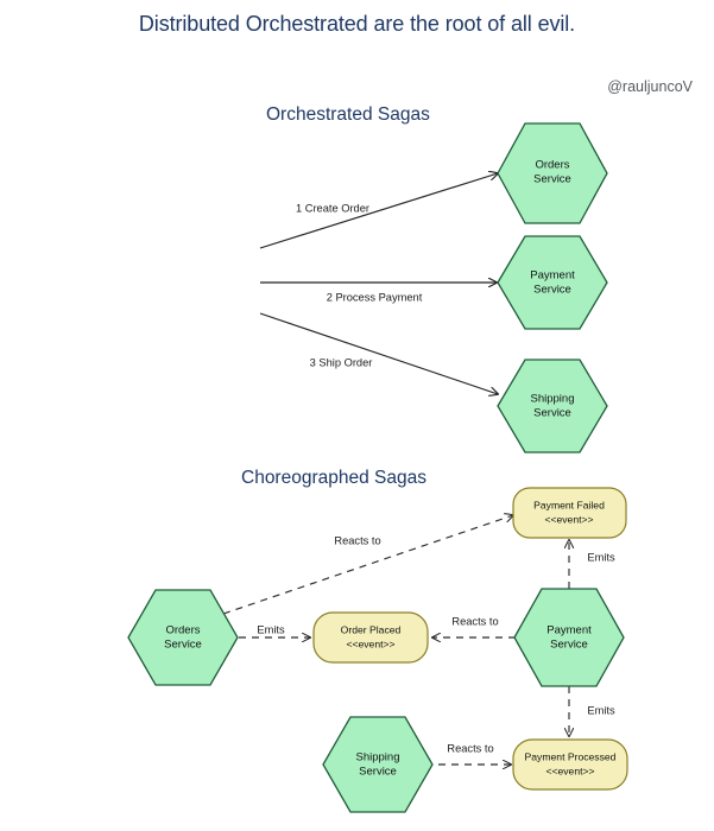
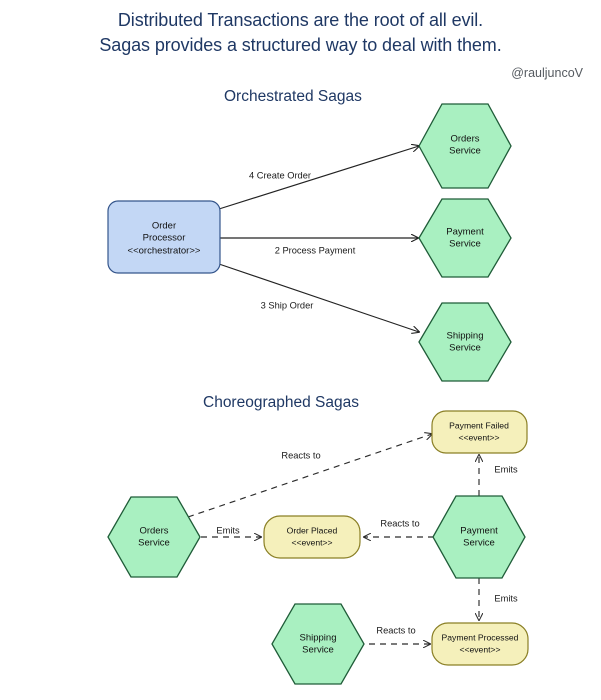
- Distributed Orchestrated are the root of all evil.
+ Distributed Transactions are the root of all evil.
+ Sagas provides a structured way to deal with them.
  @rauljuncoV
  Orchestrated Sagas
  Choreographed Sagas
+ Order
+ Processor
+ <<orchestrator>>
  Orders
  Service
  Payment
  Service
  Shipping
  Service
- 1 Create Order
+ 4 Create Order
  2 Process Payment
  3 Ship Order
  Payment Failed
  <<event>>
  Order Placed
  <<event>>
  Payment Processed
  <<event>>
  Orders
  Service
  Payment
  Service
  Shipping
  Service
  Reacts to
  Emits
  Reacts to
  Emits
  Emits
  Reacts to
